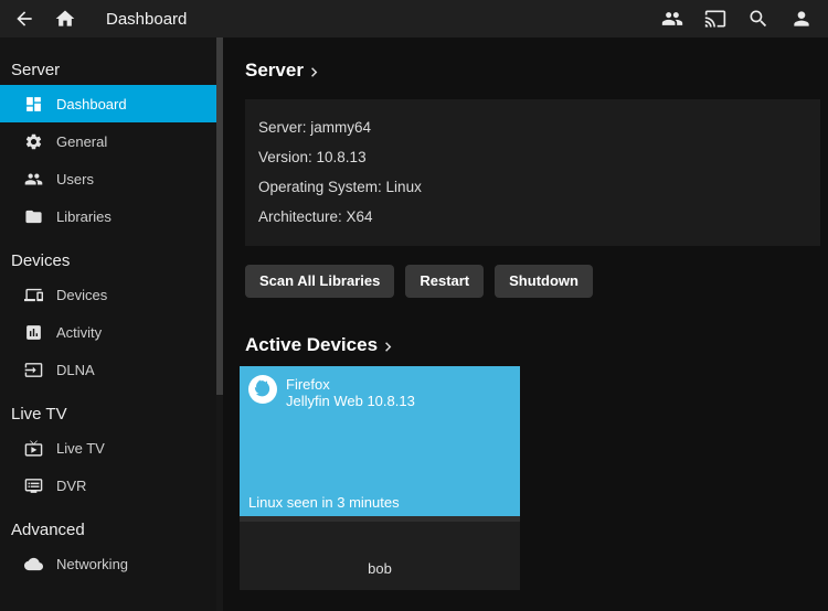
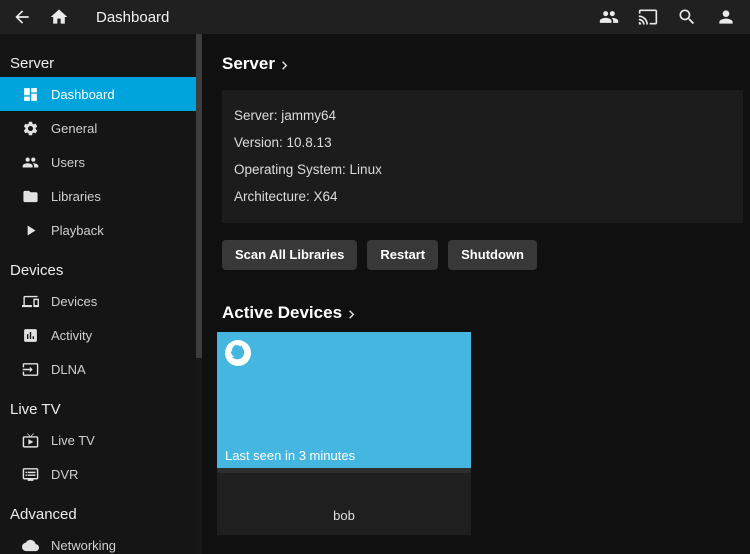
  Dashboard
  Server
  Dashboard
  General
  Users
  Libraries
+ Playback
  Devices
  Devices
  Activity
  DLNA
  Live TV
  Live TV
  DVR
  Advanced
  Networking
  Server
  Server: jammy64
  Version: 10.8.13
  Operating System: Linux
  Architecture: X64
  Scan All Libraries
  Restart
  Shutdown
  Active Devices
- Firefox
- Jellyfin Web 10.8.13
- Linux seen in 3 minutes
+ Last seen in 3 minutes
  bob
